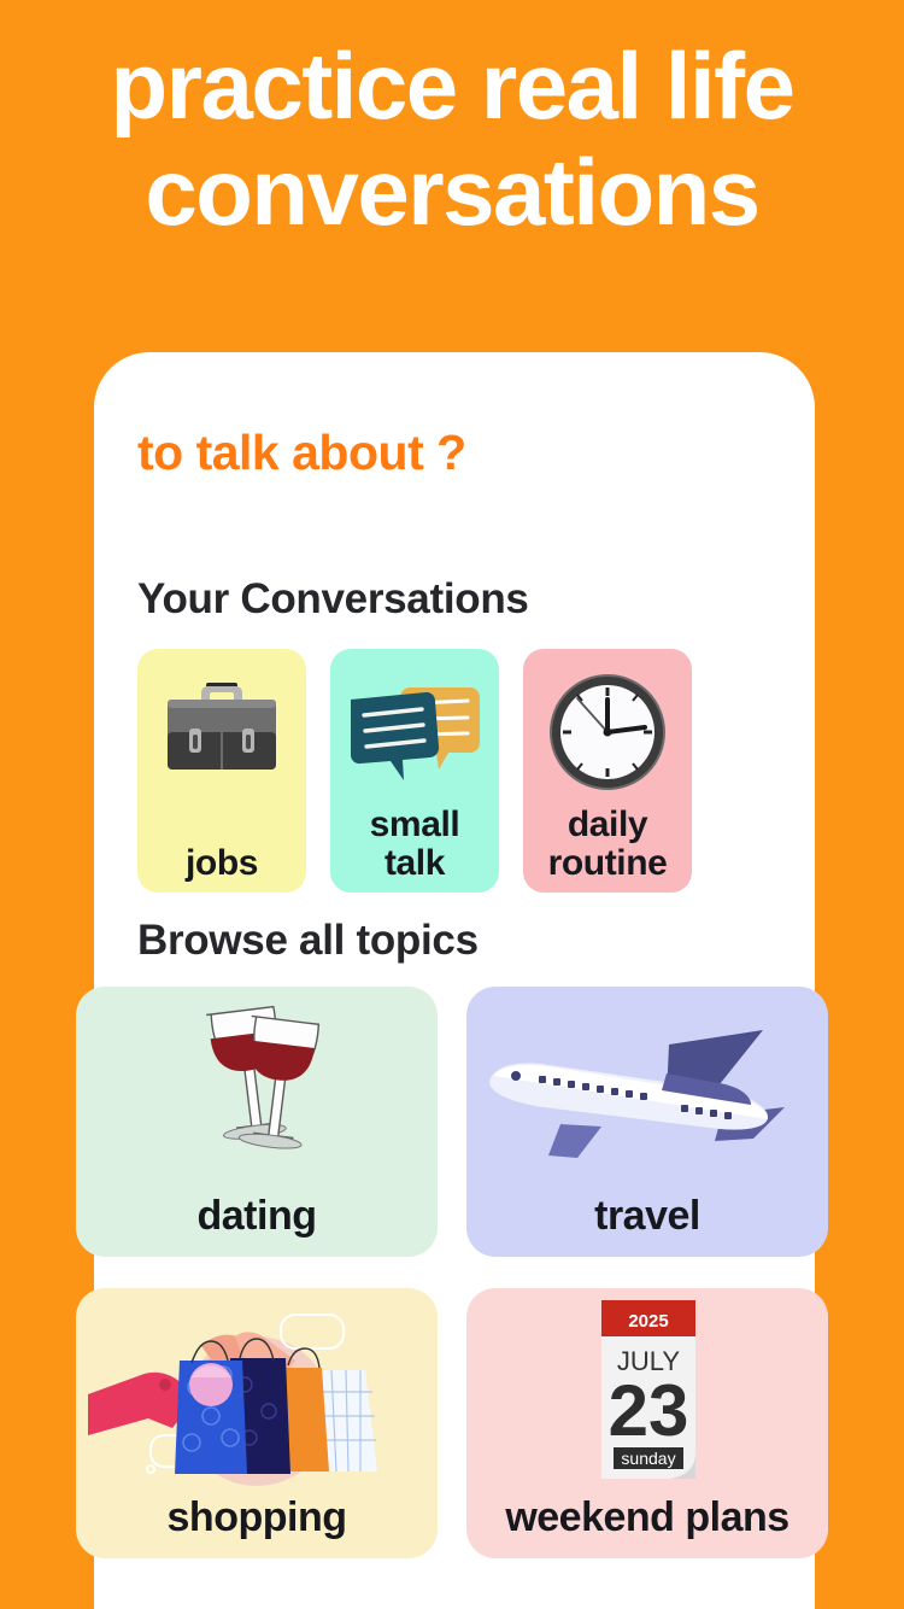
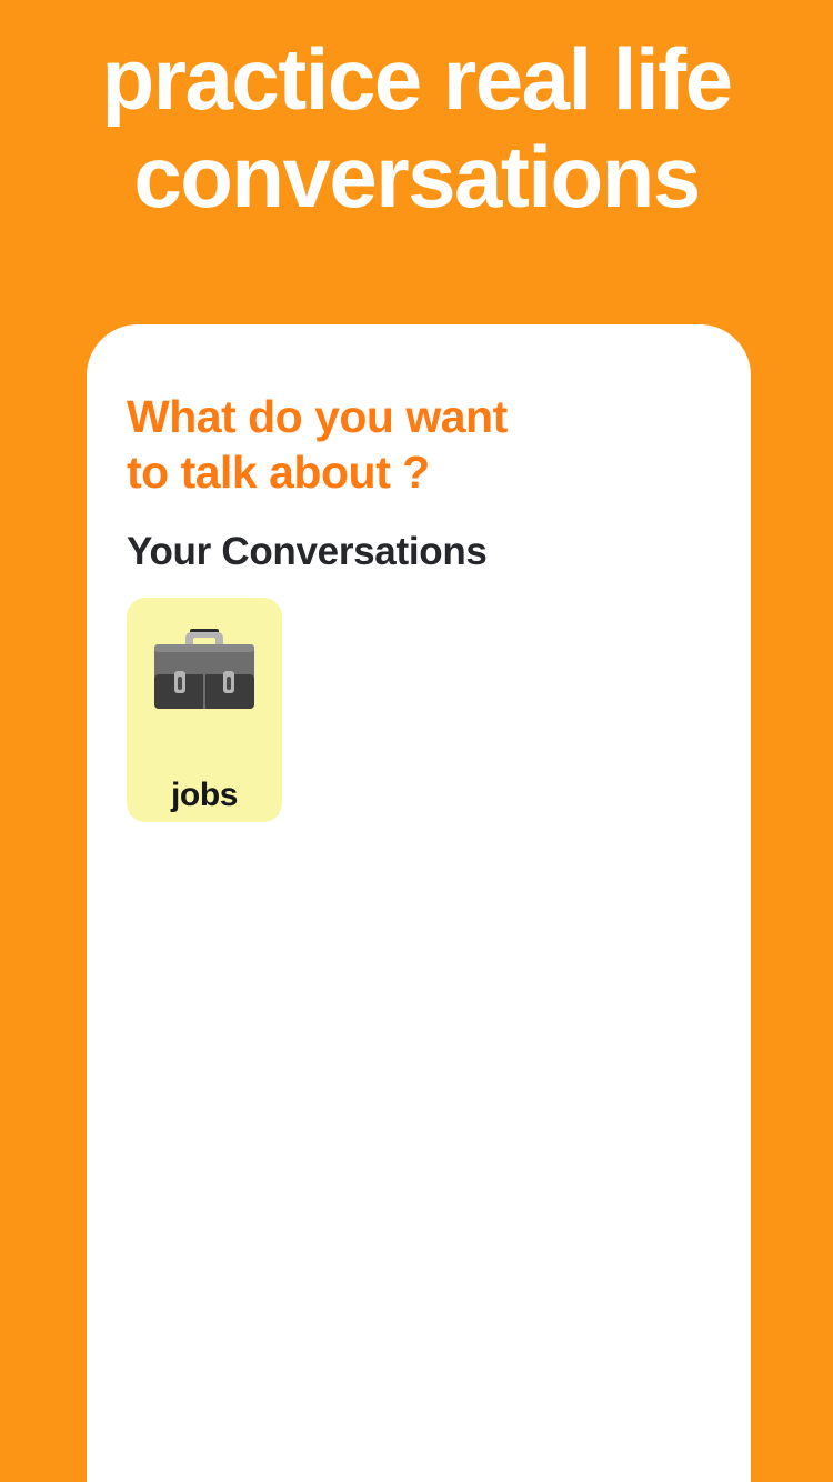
  practice real life
  conversations
+ What do you want
  to talk about ?
  Your Conversations
  jobs
- small talk
- daily routine
- Browse all topics
- dating
- travel
- shopping
- 2025
- JULY
- 23
- sunday
- weekend plans
